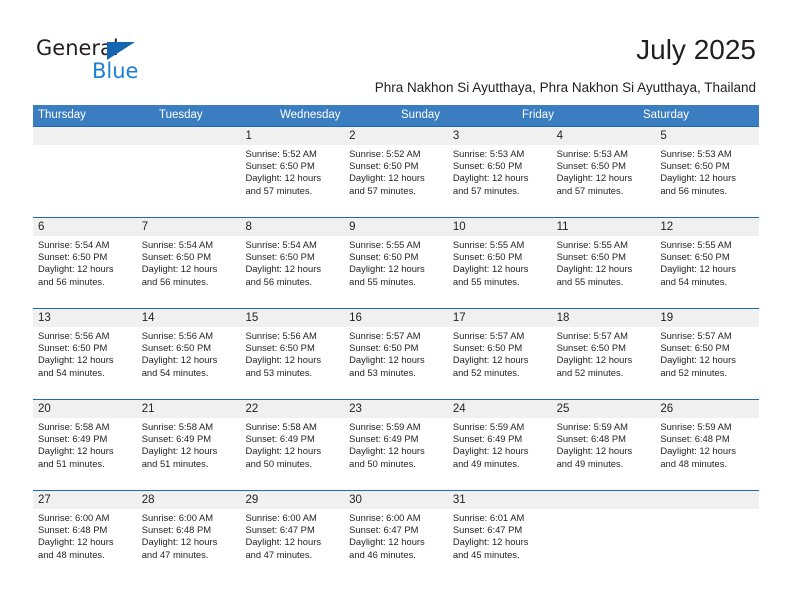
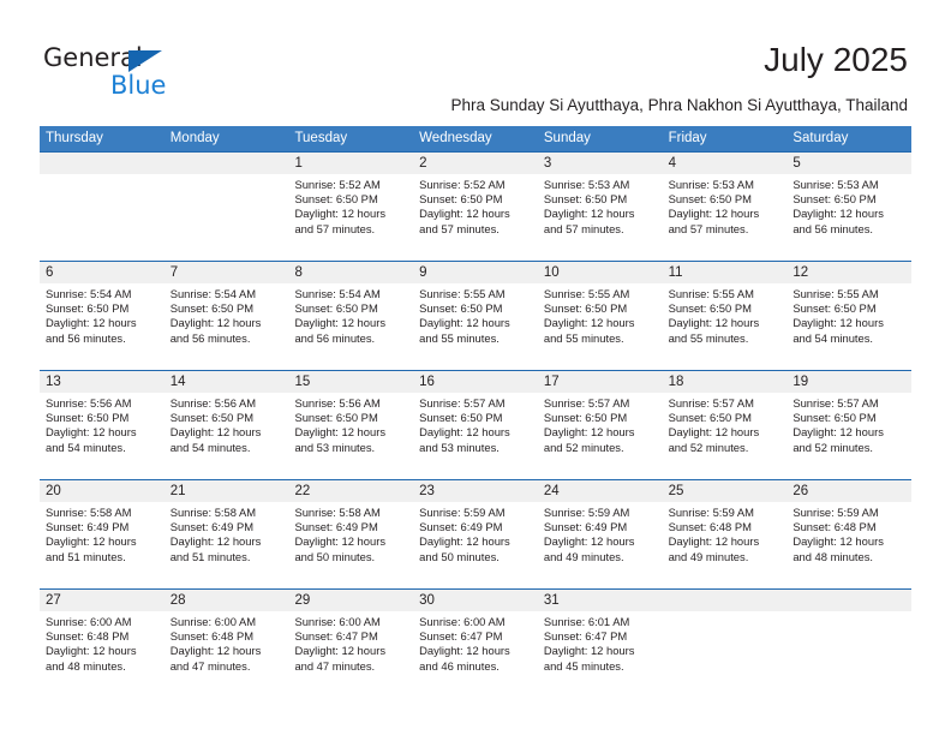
  General
  Blue
  July 2025
- Phra Nakhon Si Ayutthaya, Phra Nakhon Si Ayutthaya, Thailand
+ Phra Sunday Si Ayutthaya, Phra Nakhon Si Ayutthaya, Thailand
  Thursday
+ Monday
  Tuesday
  Wednesday
  Sunday
  Friday
  Saturday
  1
  Sunrise: 5:52 AM
  Sunset: 6:50 PM
  Daylight: 12 hours
  and 57 minutes.
  2
  Sunrise: 5:52 AM
  Sunset: 6:50 PM
  Daylight: 12 hours
  and 57 minutes.
  3
  Sunrise: 5:53 AM
  Sunset: 6:50 PM
  Daylight: 12 hours
  and 57 minutes.
  4
  Sunrise: 5:53 AM
  Sunset: 6:50 PM
  Daylight: 12 hours
  and 57 minutes.
  5
  Sunrise: 5:53 AM
  Sunset: 6:50 PM
  Daylight: 12 hours
  and 56 minutes.
  6
  Sunrise: 5:54 AM
  Sunset: 6:50 PM
  Daylight: 12 hours
  and 56 minutes.
  7
  Sunrise: 5:54 AM
  Sunset: 6:50 PM
  Daylight: 12 hours
  and 56 minutes.
  8
  Sunrise: 5:54 AM
  Sunset: 6:50 PM
  Daylight: 12 hours
  and 56 minutes.
  9
  Sunrise: 5:55 AM
  Sunset: 6:50 PM
  Daylight: 12 hours
  and 55 minutes.
  10
  Sunrise: 5:55 AM
  Sunset: 6:50 PM
  Daylight: 12 hours
  and 55 minutes.
  11
  Sunrise: 5:55 AM
  Sunset: 6:50 PM
  Daylight: 12 hours
  and 55 minutes.
  12
  Sunrise: 5:55 AM
  Sunset: 6:50 PM
  Daylight: 12 hours
  and 54 minutes.
  13
  Sunrise: 5:56 AM
  Sunset: 6:50 PM
  Daylight: 12 hours
  and 54 minutes.
  14
  Sunrise: 5:56 AM
  Sunset: 6:50 PM
  Daylight: 12 hours
  and 54 minutes.
  15
  Sunrise: 5:56 AM
  Sunset: 6:50 PM
  Daylight: 12 hours
  and 53 minutes.
  16
  Sunrise: 5:57 AM
  Sunset: 6:50 PM
  Daylight: 12 hours
  and 53 minutes.
  17
  Sunrise: 5:57 AM
  Sunset: 6:50 PM
  Daylight: 12 hours
  and 52 minutes.
  18
  Sunrise: 5:57 AM
  Sunset: 6:50 PM
  Daylight: 12 hours
  and 52 minutes.
  19
  Sunrise: 5:57 AM
  Sunset: 6:50 PM
  Daylight: 12 hours
  and 52 minutes.
  20
  Sunrise: 5:58 AM
  Sunset: 6:49 PM
  Daylight: 12 hours
  and 51 minutes.
  21
  Sunrise: 5:58 AM
  Sunset: 6:49 PM
  Daylight: 12 hours
  and 51 minutes.
  22
  Sunrise: 5:58 AM
  Sunset: 6:49 PM
  Daylight: 12 hours
  and 50 minutes.
  23
  Sunrise: 5:59 AM
  Sunset: 6:49 PM
  Daylight: 12 hours
  and 50 minutes.
  24
  Sunrise: 5:59 AM
  Sunset: 6:49 PM
  Daylight: 12 hours
  and 49 minutes.
  25
  Sunrise: 5:59 AM
  Sunset: 6:48 PM
  Daylight: 12 hours
  and 49 minutes.
  26
  Sunrise: 5:59 AM
  Sunset: 6:48 PM
  Daylight: 12 hours
  and 48 minutes.
  27
  Sunrise: 6:00 AM
  Sunset: 6:48 PM
  Daylight: 12 hours
  and 48 minutes.
  28
  Sunrise: 6:00 AM
  Sunset: 6:48 PM
  Daylight: 12 hours
  and 47 minutes.
  29
  Sunrise: 6:00 AM
  Sunset: 6:47 PM
  Daylight: 12 hours
  and 47 minutes.
  30
  Sunrise: 6:00 AM
  Sunset: 6:47 PM
  Daylight: 12 hours
  and 46 minutes.
  31
  Sunrise: 6:01 AM
  Sunset: 6:47 PM
  Daylight: 12 hours
  and 45 minutes.
